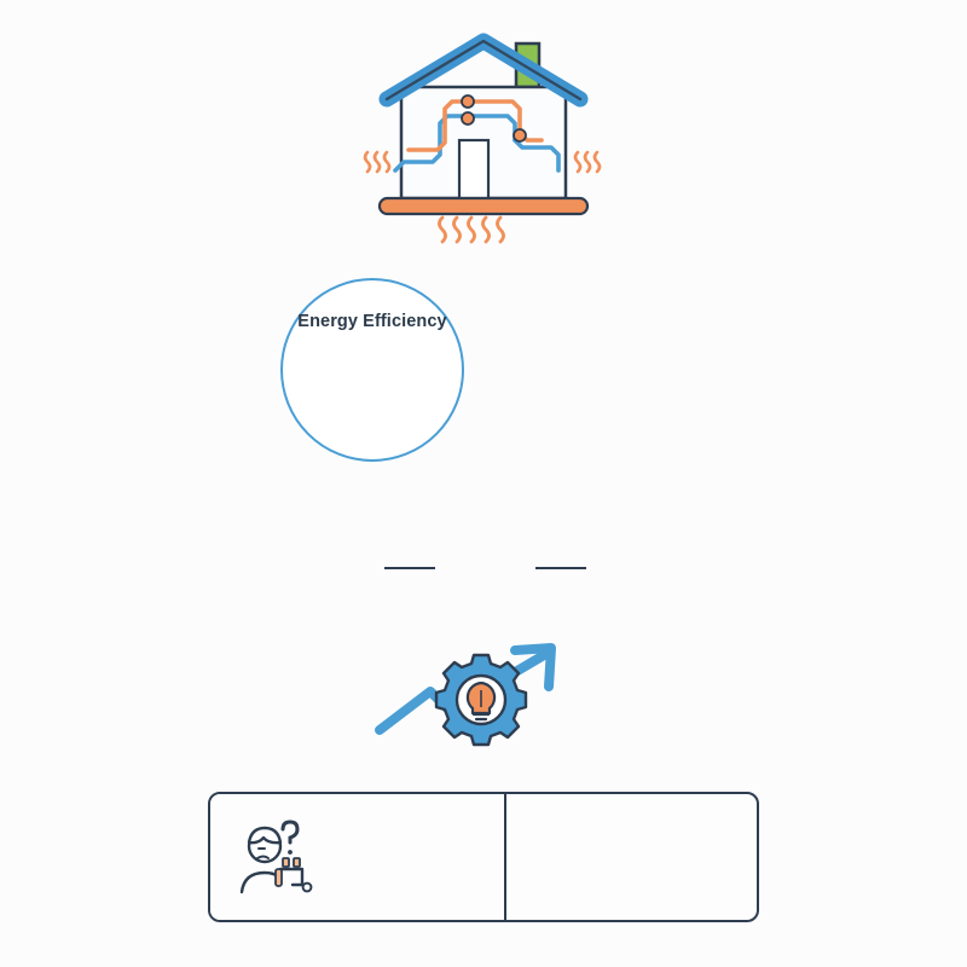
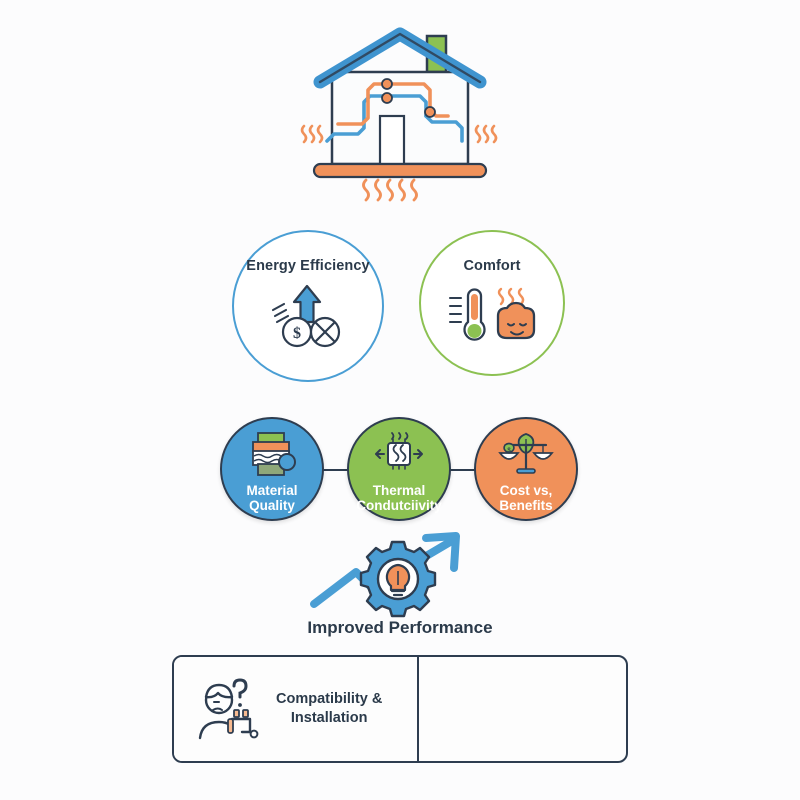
  Energy Efficiency
+ $
+ Comfort
+ Material
+ Quality
+ Thermal
+ Condutciivity
+ Cost vs,
+ Benefits
+ Improved Performance
+ Compatibility &
+ Installation
